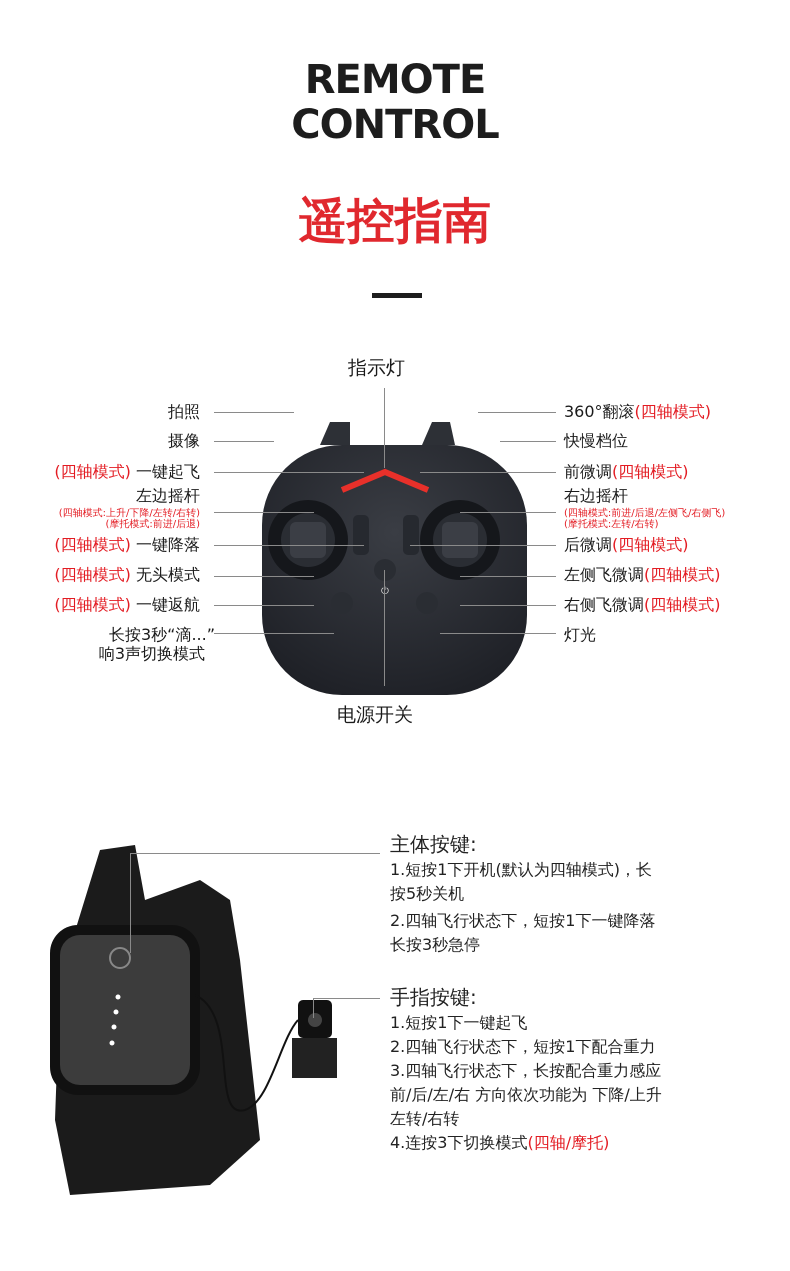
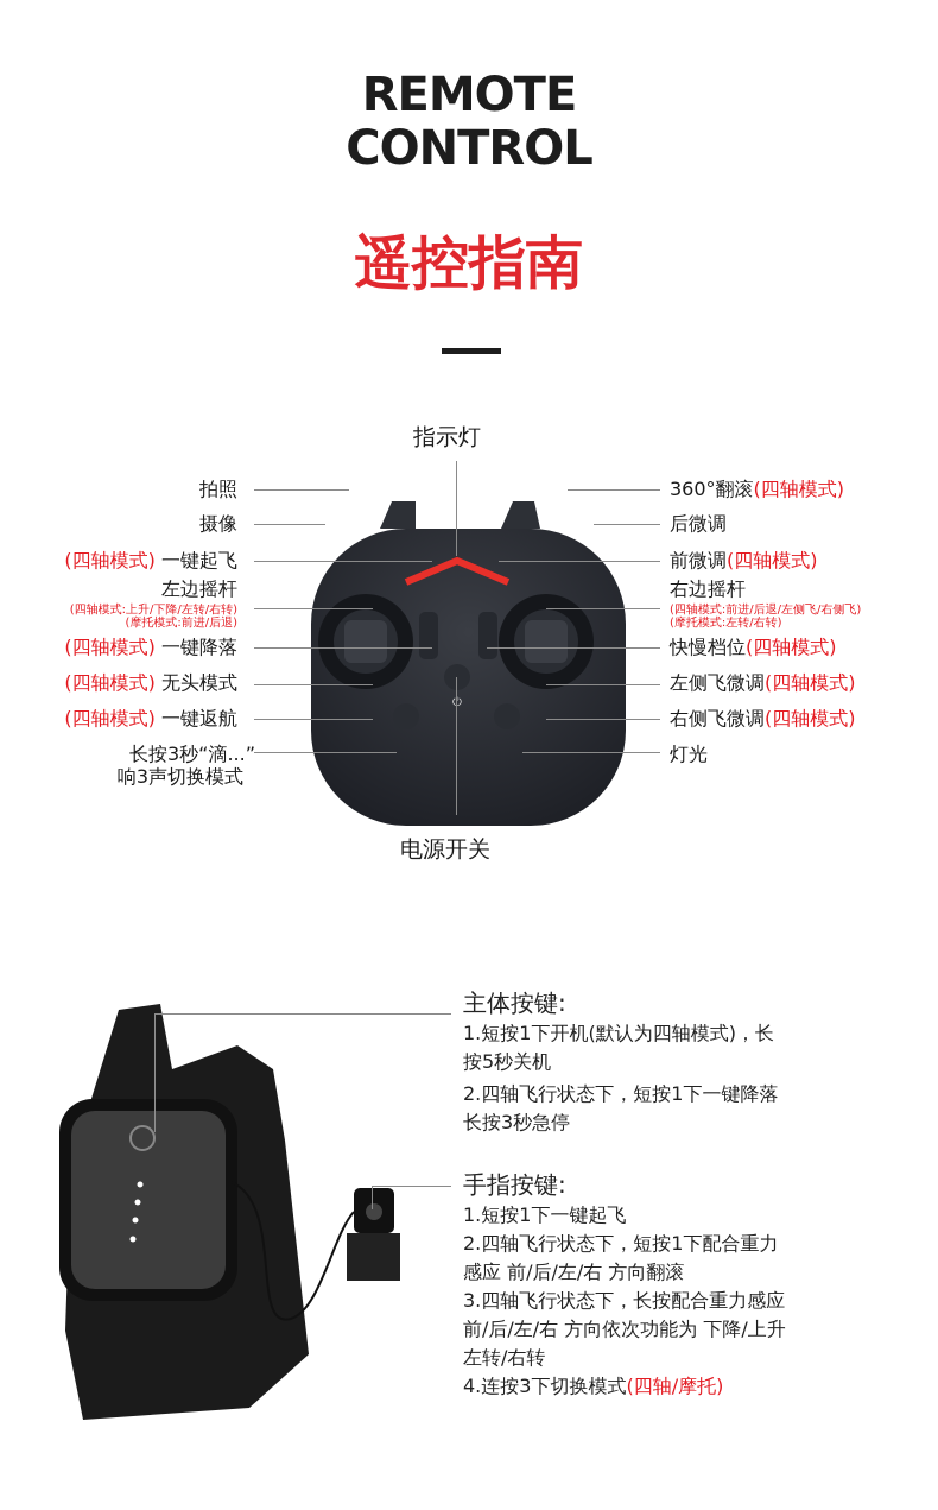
  REMOTE
  CONTROL
  遥控指南
  ⏻
  指示灯
  电源开关
  拍照
  摄像
  (四轴模式) 一键起飞
  左边摇杆
  (四轴模式:上升/下降/左转/右转)
  (摩托模式:前进/后退)
  (四轴模式) 一键降落
  (四轴模式) 无头模式
  (四轴模式) 一键返航
  长按3秒“滴...”
  响3声切换模式
  360°翻滚(四轴模式)
- 快慢档位
+ 后微调
  前微调(四轴模式)
  右边摇杆
  (四轴模式:前进/后退/左侧飞/右侧飞)
  (摩托模式:左转/右转)
- 后微调(四轴模式)
+ 快慢档位(四轴模式)
  左侧飞微调(四轴模式)
  右侧飞微调(四轴模式)
  灯光
  主体按键:
  1.短按1下开机(默认为四轴模式)，长
  按5秒关机
  2.四轴飞行状态下，短按1下一键降落
  长按3秒急停
  手指按键:
  1.短按1下一键起飞
  2.四轴飞行状态下，短按1下配合重力
+ 感应 前/后/左/右 方向翻滚
  3.四轴飞行状态下，长按配合重力感应
  前/后/左/右 方向依次功能为 下降/上升
  左转/右转
  4.连按3下切换模式(四轴/摩托)
